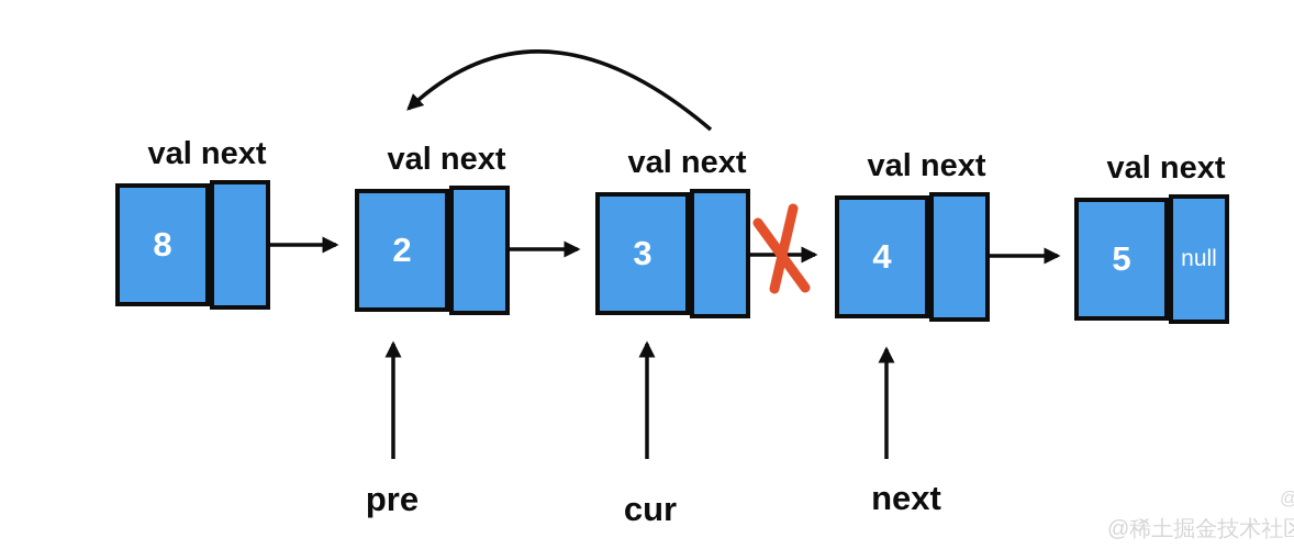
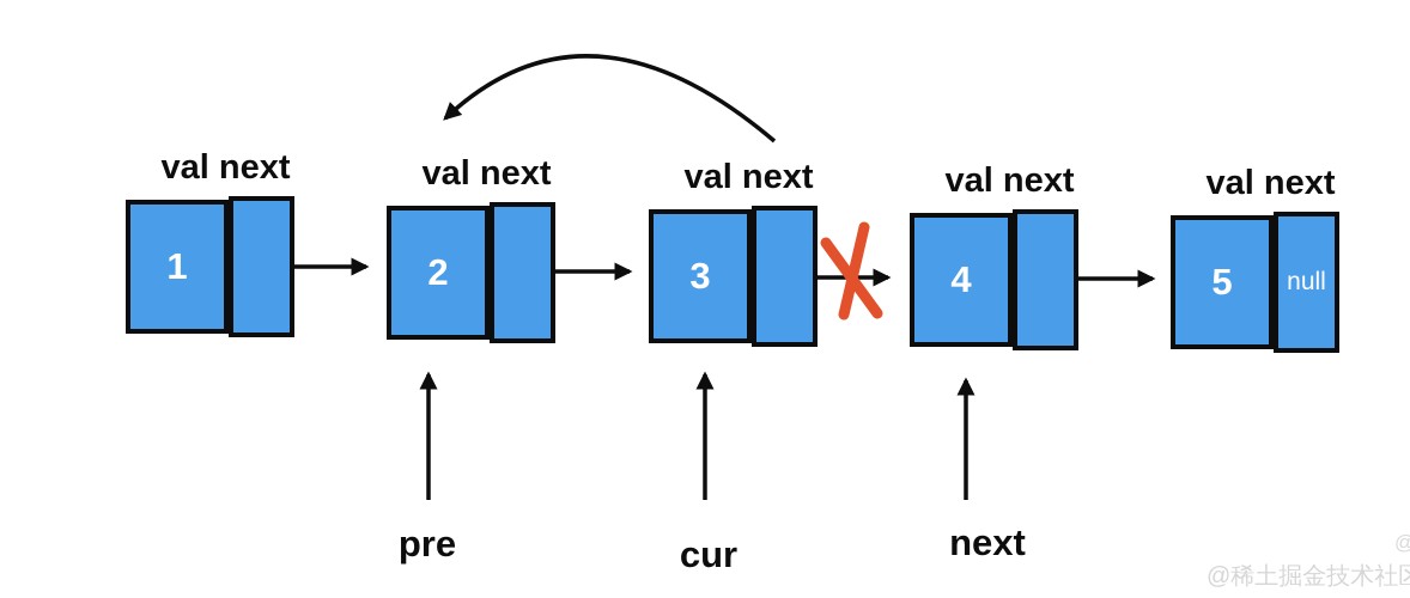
  val next
- 8
+ 1
  val next
  2
  val next
  3
  val next
  4
  val next
  5
  null
  pre
  cur
  next
  @稀土掘金技术社
  @
